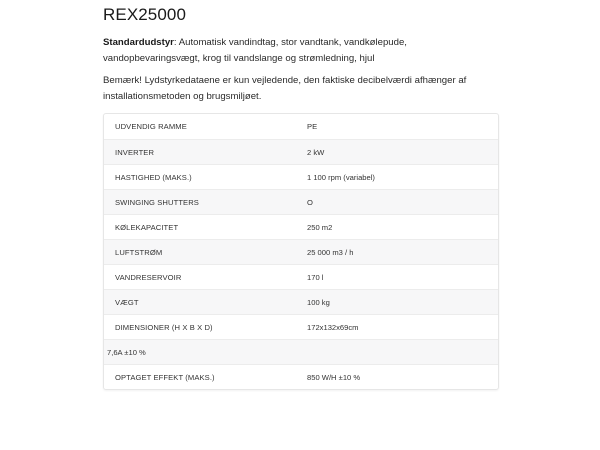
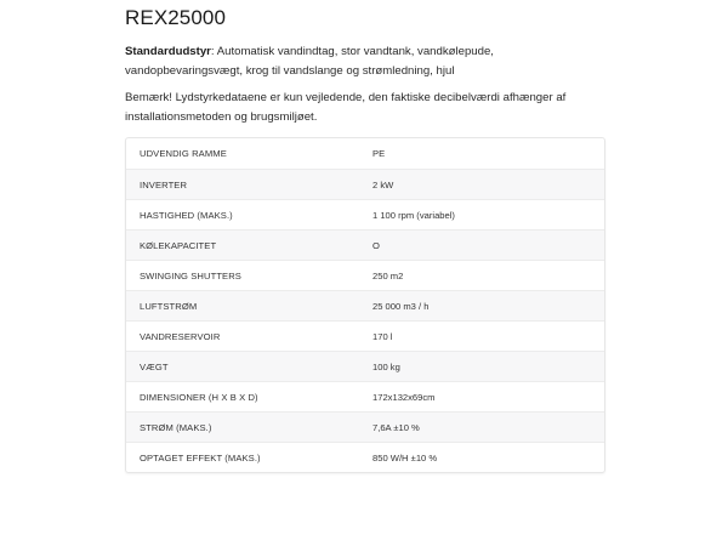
  REX25000
  Standardudstyr: Automatisk vandindtag, stor vandtank, vandkølepude, vandopbevaringsvægt, krog til vandslange og strømledning, hjul
  Bemærk! Lydstyrkedataene er kun vejledende, den faktiske decibelværdi afhænger af installationsmetoden og brugsmiljøet.
  UDVENDIG RAMME
  PE
  INVERTER
  2 kW
  HASTIGHED (MAKS.)
  1 100 rpm (variabel)
- SWINGING SHUTTERS
+ KØLEKAPACITET
  O
- KØLEKAPACITET
+ SWINGING SHUTTERS
  250 m2
  LUFTSTRØM
  25 000 m3 / h
  VANDRESERVOIR
  170 l
  VÆGT
  100 kg
  DIMENSIONER (H X B X D)
  172x132x69cm
+ STRØM (MAKS.)
  7,6A ±10 %
  OPTAGET EFFEKT (MAKS.)
  850 W/H ±10 %
